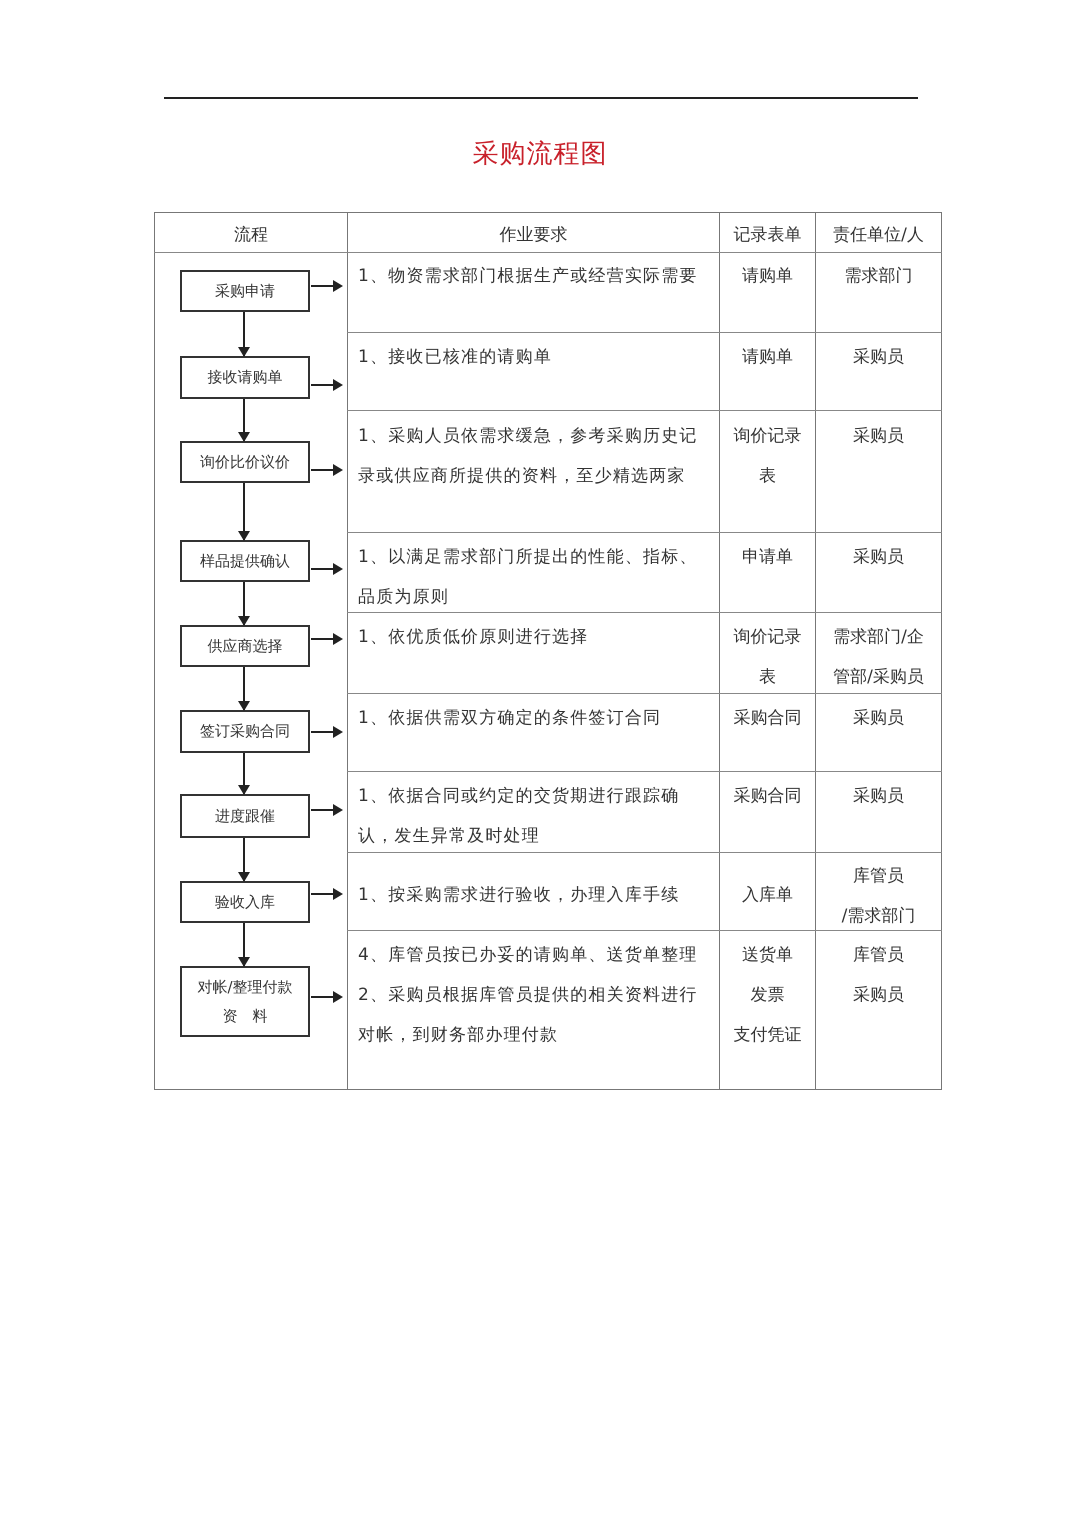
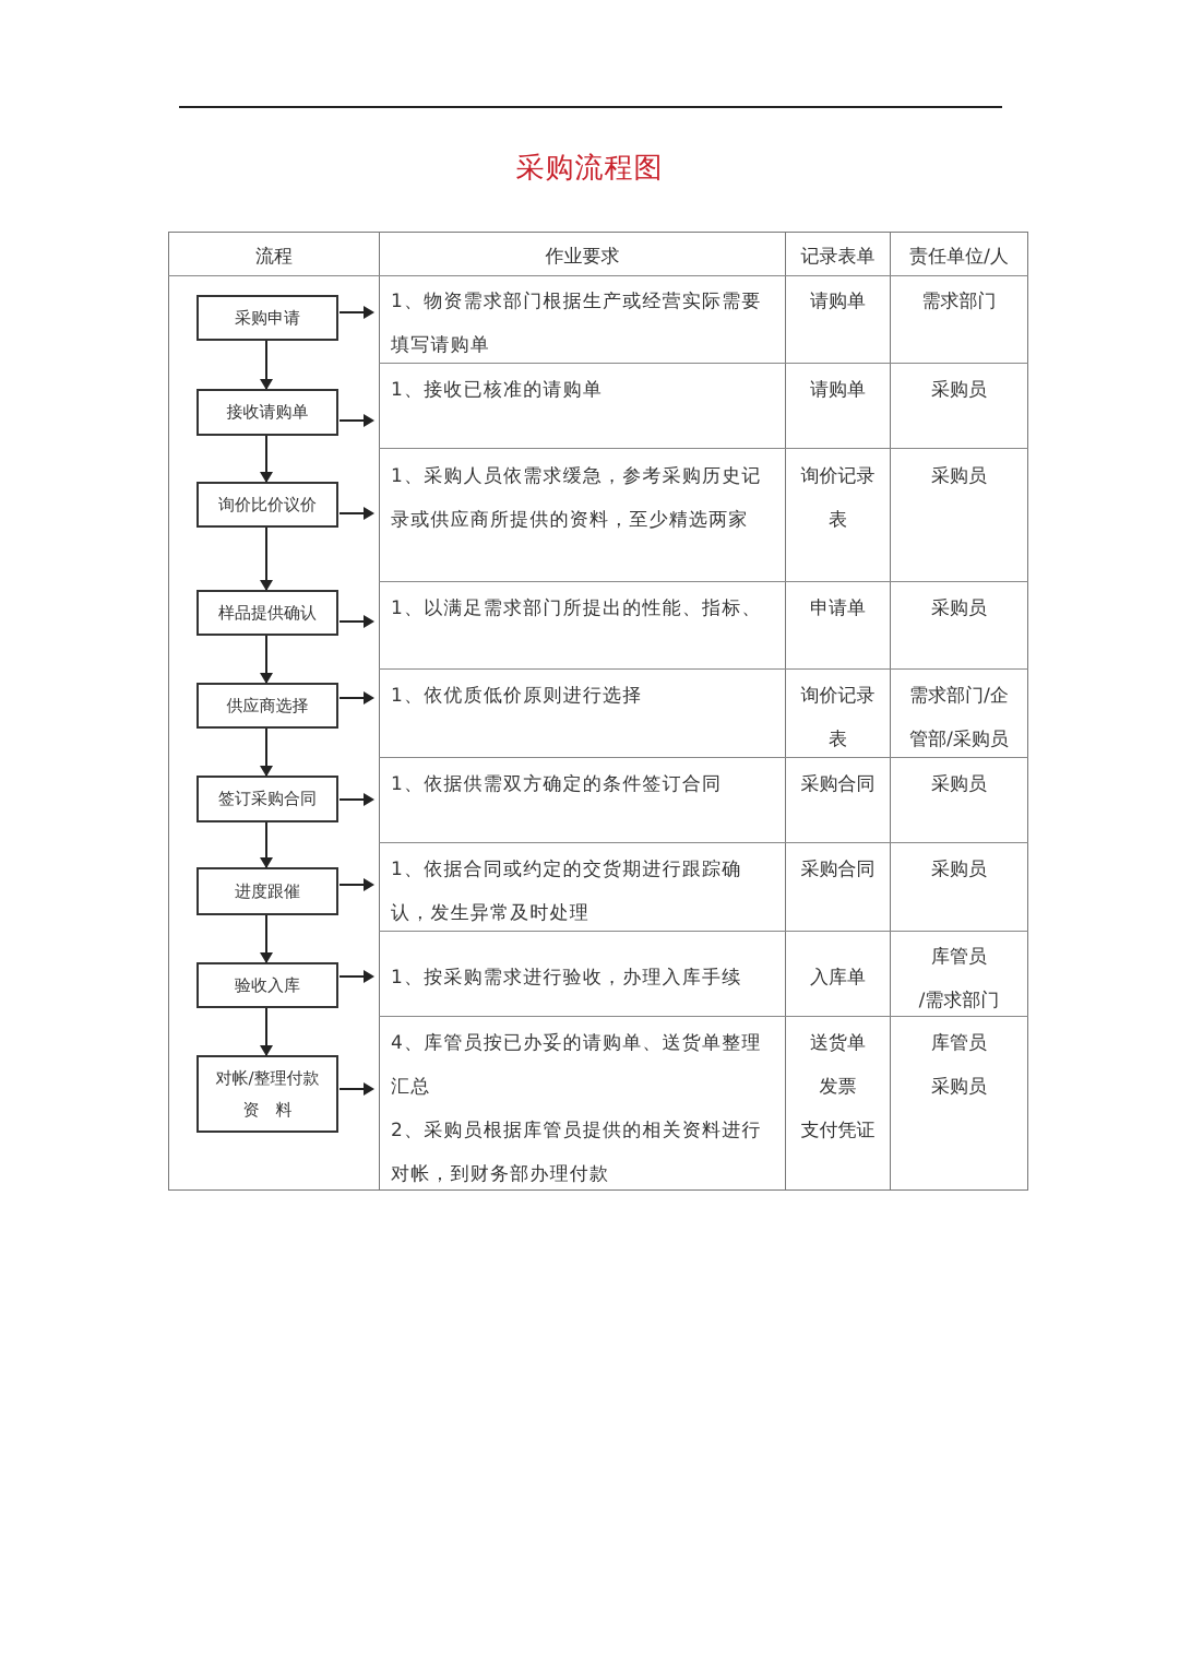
  采购流程图
  流程
  作业要求
  记录表单
  责任单位/人
  采购申请
  接收请购单
  询价比价议价
  样品提供确认
  供应商选择
  签订采购合同
  进度跟催
  验收入库
  对帐/整理付款
  资 料
  1、物资需求部门根据生产或经营实际需要
+ 填写请购单
  请购单
  需求部门
  1、接收已核准的请购单
  请购单
  采购员
  1、采购人员依需求缓急，参考采购历史记
  录或供应商所提供的资料，至少精选两家
  询价记录
  表
  采购员
  1、以满足需求部门所提出的性能、指标、
- 品质为原则
  申请单
  采购员
  1、依优质低价原则进行选择
  询价记录
  表
  需求部门/企
  管部/采购员
  1、依据供需双方确定的条件签订合同
  采购合同
  采购员
  1、依据合同或约定的交货期进行跟踪确
  认，发生异常及时处理
  采购合同
  采购员
  1、按采购需求进行验收，办理入库手续
  入库单
  库管员
  /需求部门
  4、库管员按已办妥的请购单、送货单整理
+ 汇总
  2、采购员根据库管员提供的相关资料进行
  对帐，到财务部办理付款
  送货单
  发票
  支付凭证
  库管员
  采购员
